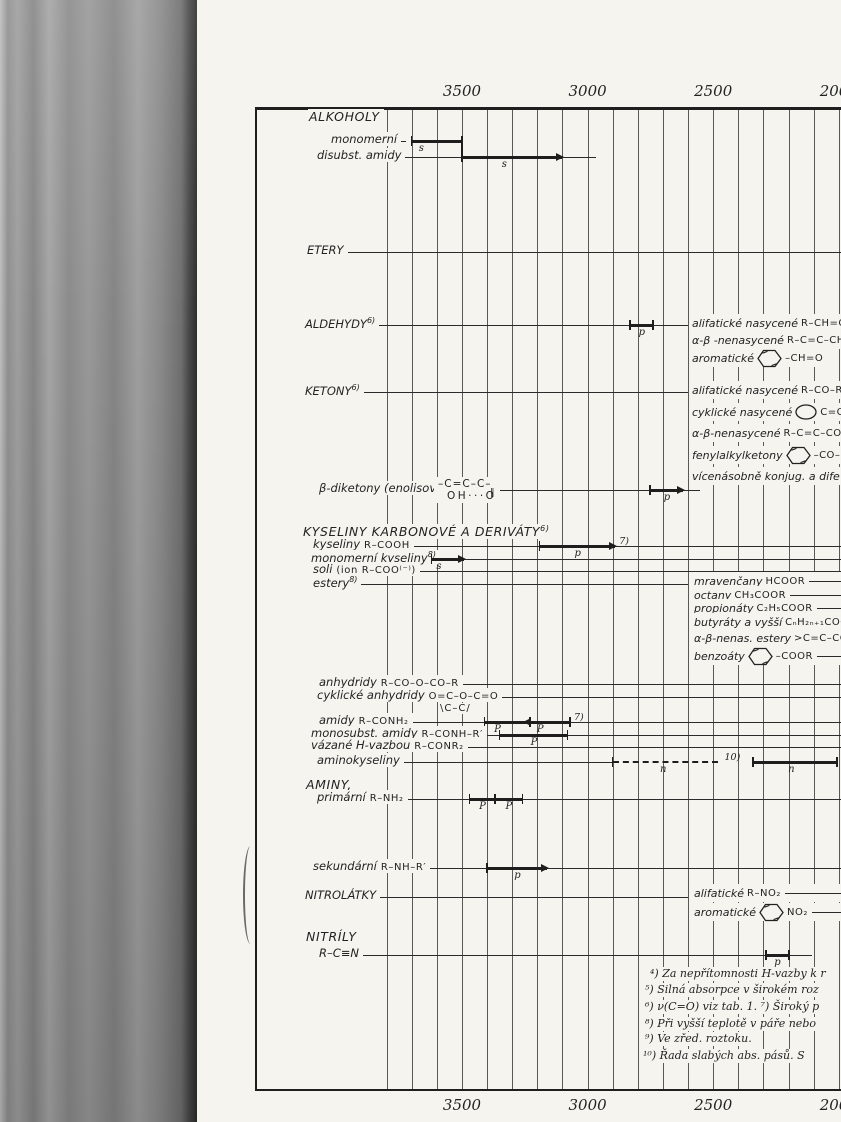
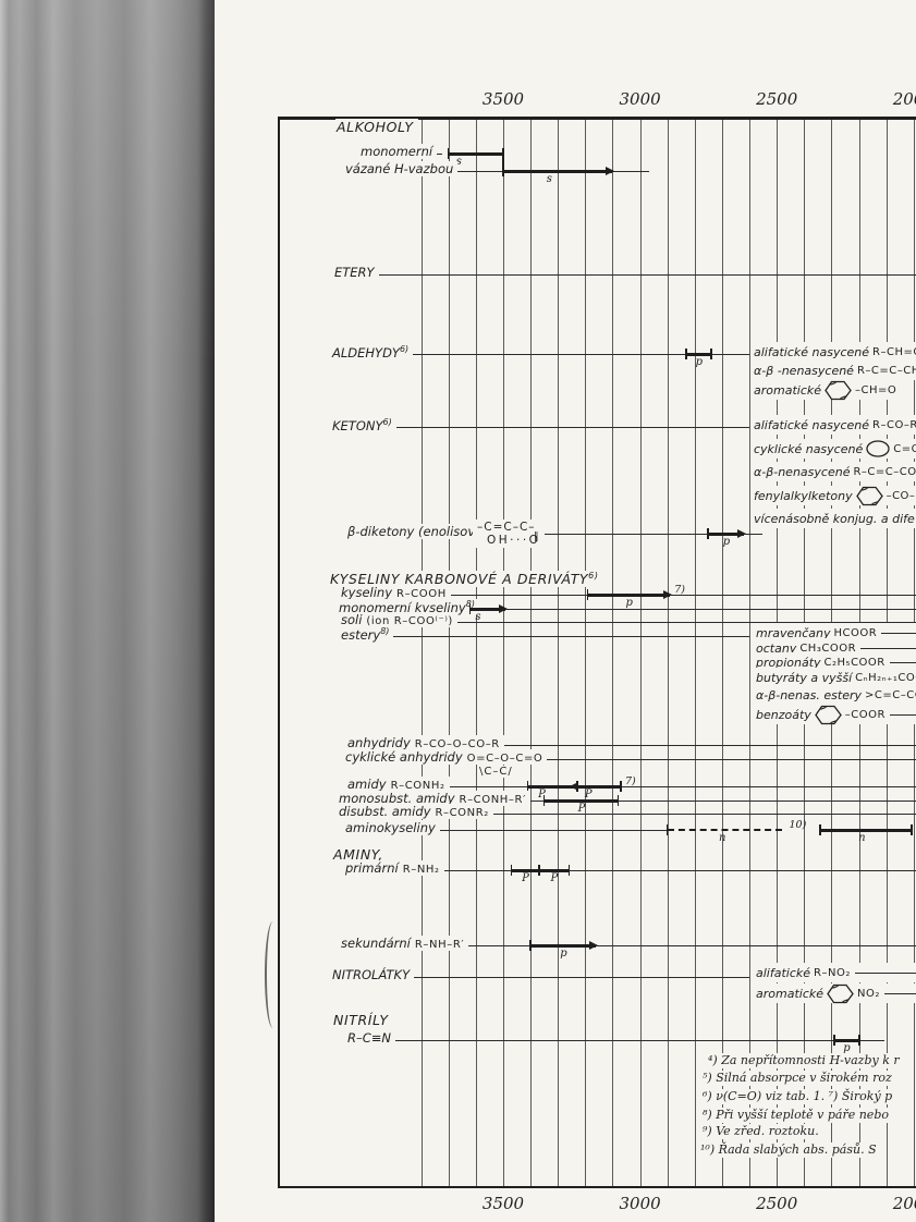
  3500
  3500
  3000
  3000
  2500
  2500
  ALKOHOLY
  monomerní
  s
- disubst. amidy
+ vázané H-vazbou
  s
  ETERY
  ALDEHYDY6)
  p
  KETONY6)
  β-diketony (enolisov
  p
  –C=C–C–
  OH···O
  ‖
  KYSELINY KARBONOVÉ A DERIVÁTY6)
  kyseliny R–COOH
  p
  7)
  monomerní kyseliny )
  s
  soli (ion R–COO⁽⁻⁾)
  estery8)
  anhydridy R–CO–O–CO–R
  cyklické anhydridy O=C–O–C=O
  \C–C/
  amidy R–CONH₂
  P
  P
  7)
  monosubst. amidy R–CONH–R′
  P
- vázané H-vazbou R–CONR₂
+ disubst. amidy R–CONR₂
  aminokyseliny
  n
  10)
  n
  AMINY,
  primární R–NH₂
  P
  P
  sekundární R–NH–R′
  p
  NITROLÁTKY
  NITRÍLY
  R–C≡N
  p
  alifatické nasycené
  R–CH=
  α-β -nenasycené
  R–C=C–C
  aromatické
  –CH=O
  alifatické nasycené
  R–CO–R
  cyklické nasycené
  α-β-nenasycené
  R–C=C–CO
  fenylalkylketony
  –CO–
  vícenásobně konjug. a dife
  mravenčany
  HCOOR
  octany
  CH₃COOR
  propionáty
  C₂H₅COOR
  butyráty a vyšší
  CₙH₂ₙ₊₁CO
  α-β-nenas. estery
  >C=C–C
  benzoáty
  –COOR
  alifatické
  R–NO₂
  aromatické
  NO₂
  ⁴) Za nepřítomnosti H-vazby k r
  ⁵) Silná absorpce v širokém roz
  ⁶) ν(C=O) viz tab. 1. ⁷) Široký p
  ⁸) Při vyšší teplotě v páře nebo
  ⁹) Ve zřed. roztoku.
  ¹⁰) Řada slabých abs. pásů. S
